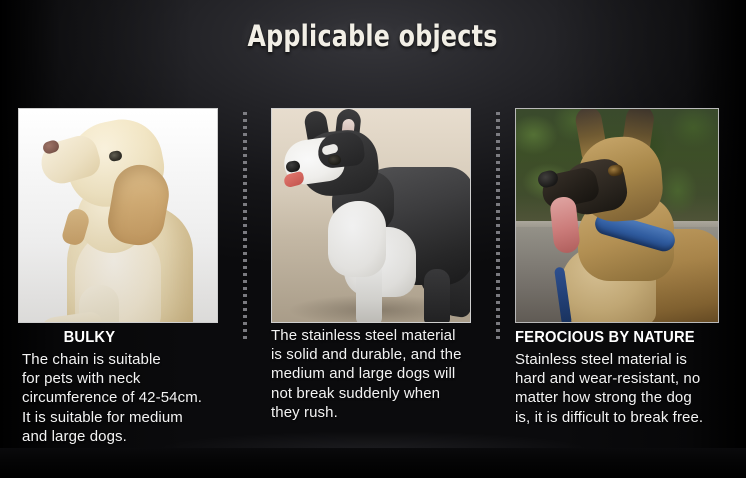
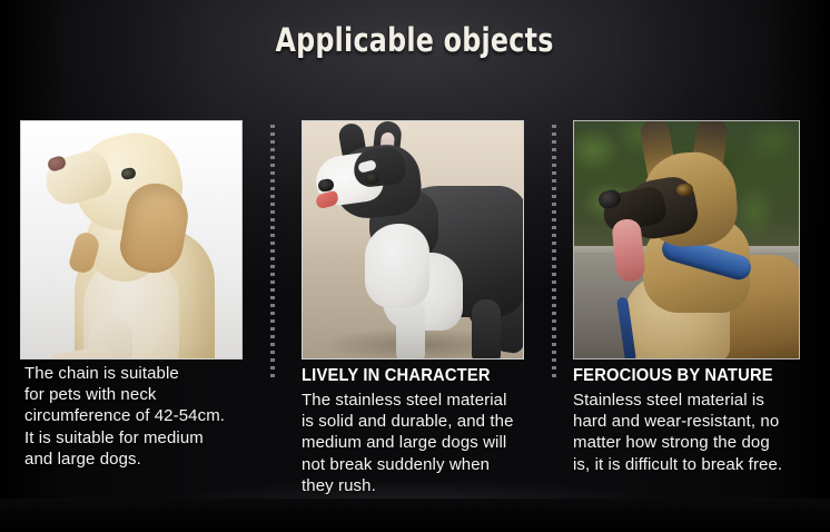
  Applicable objects
- BULKY
  The chain is suitable
  for pets with neck
  circumference of 42-54cm.
  It is suitable for medium
  and large dogs.
+ LIVELY IN CHARACTER
  The stainless steel material
  is solid and durable, and the
  medium and large dogs will
  not break suddenly when
  they rush.
  FEROCIOUS BY NATURE
  Stainless steel material is
  hard and wear-resistant, no
  matter how strong the dog
  is, it is difficult to break free.
